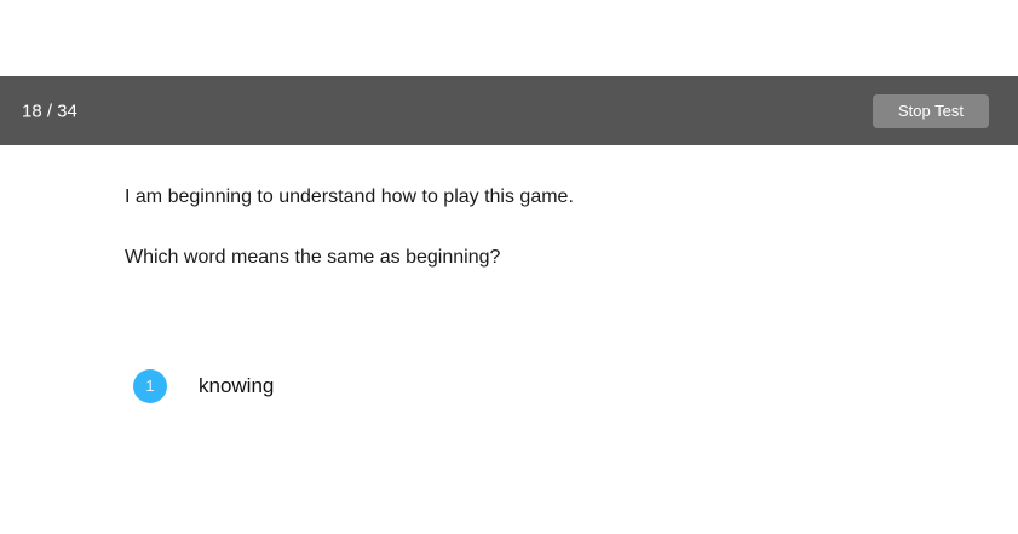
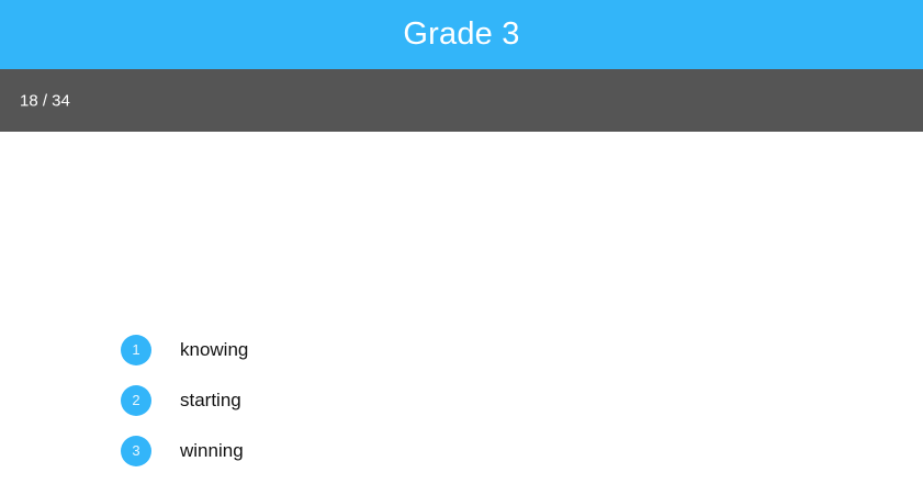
+ Grade 3
  18 / 34
- Stop Test
- I am beginning to understand how to play this game.
- Which word means the same as beginning?
  1
  knowing
+ 2
+ starting
+ 3
+ winning
